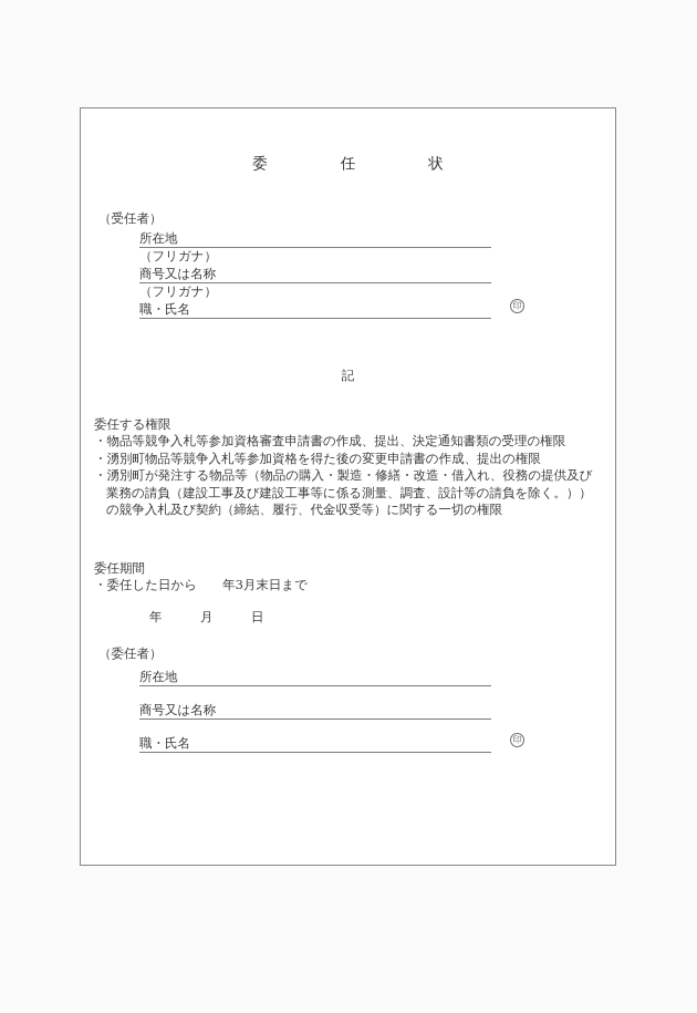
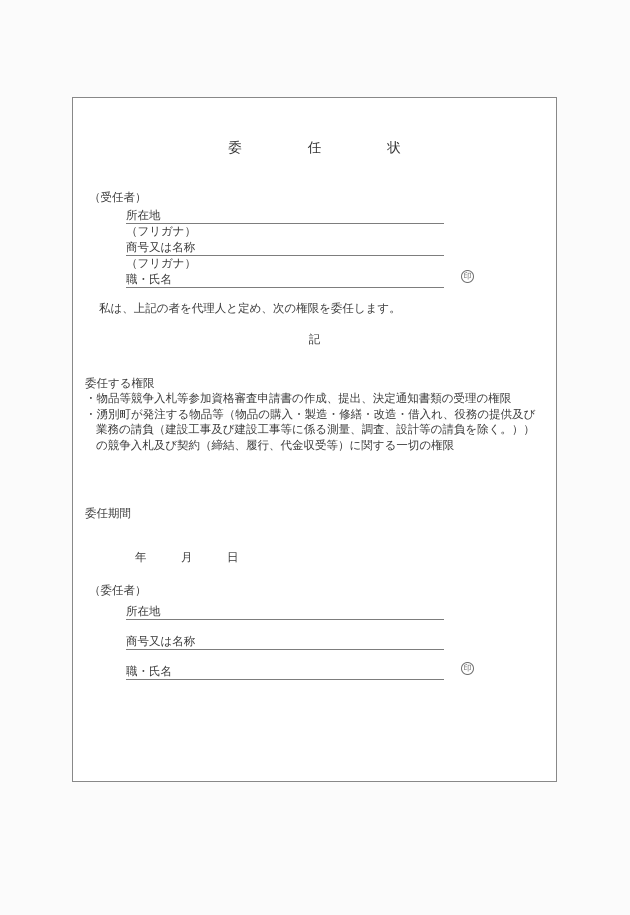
  委 任 状
  （受任者）
  所在地
  （フリガナ）
  商号又は名称
  （フリガナ）
  職・氏名
  印
+ 私は、上記の者を代理人と定め、次の権限を委任します。
  記
  委任する権限
  ・物品等競争入札等参加資格審査申請書の作成、提出、決定通知書類の受理の権限
- ・湧別町物品等競争入札等参加資格を得た後の変更申請書の作成、提出の権限
  ・湧別町が発注する物品等（物品の購入・製造・修繕・改造・借入れ、役務の提供及び業務の請負（建設工事及び建設工事等に係る測量、調査、設計等の請負を除く。））の競争入札及び契約（締結、履行、代金収受等）に関する一切の権限
  委任期間
- ・委任した日から 年3月末日まで
  年 月 日
  （委任者）
  所在地
  商号又は名称
  職・氏名
  印
